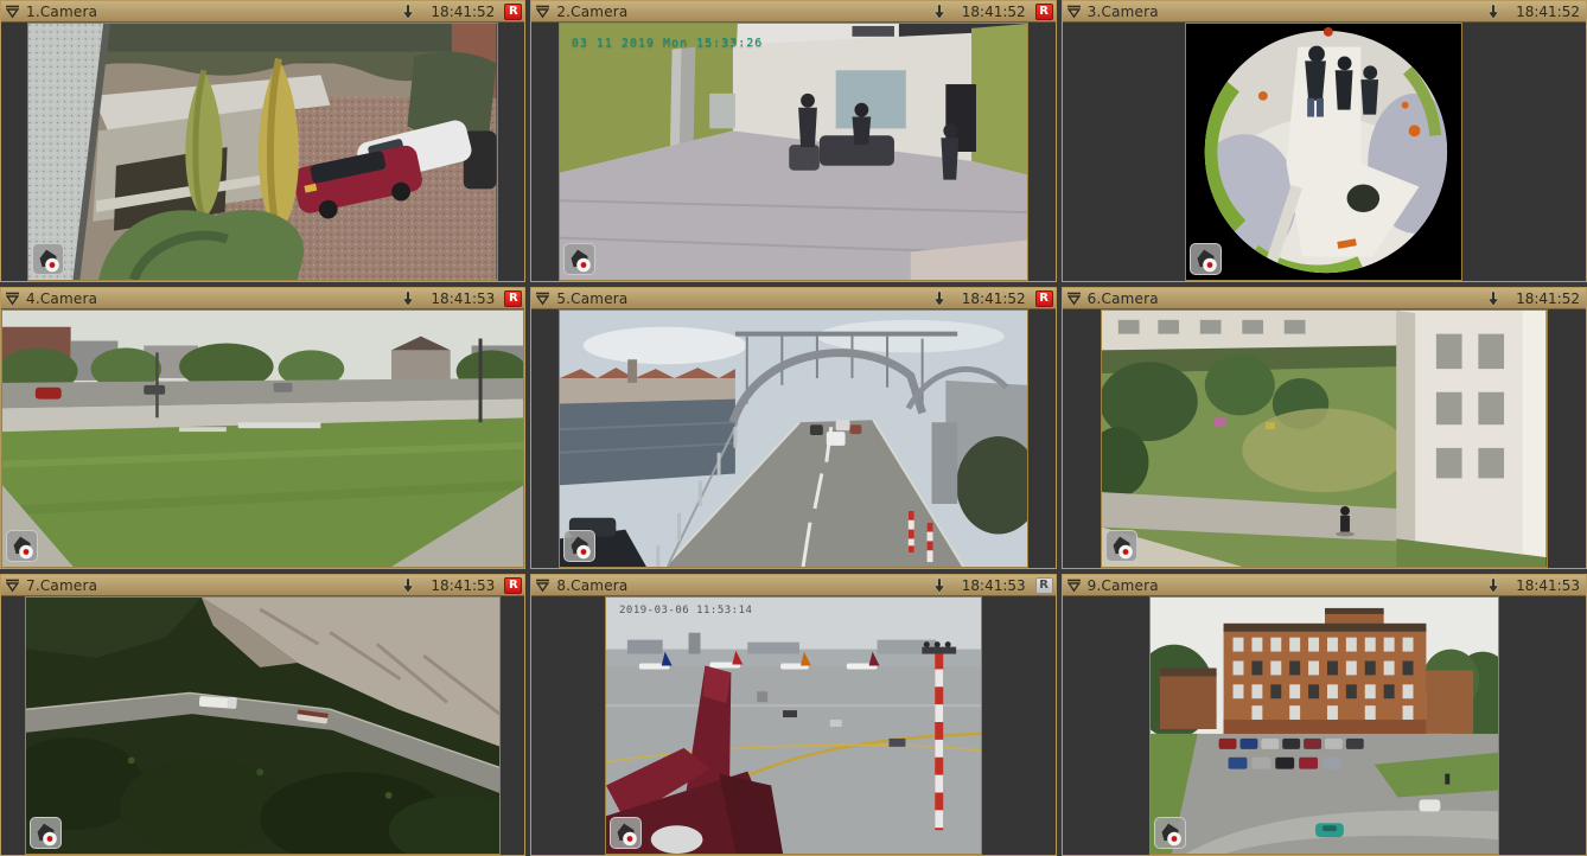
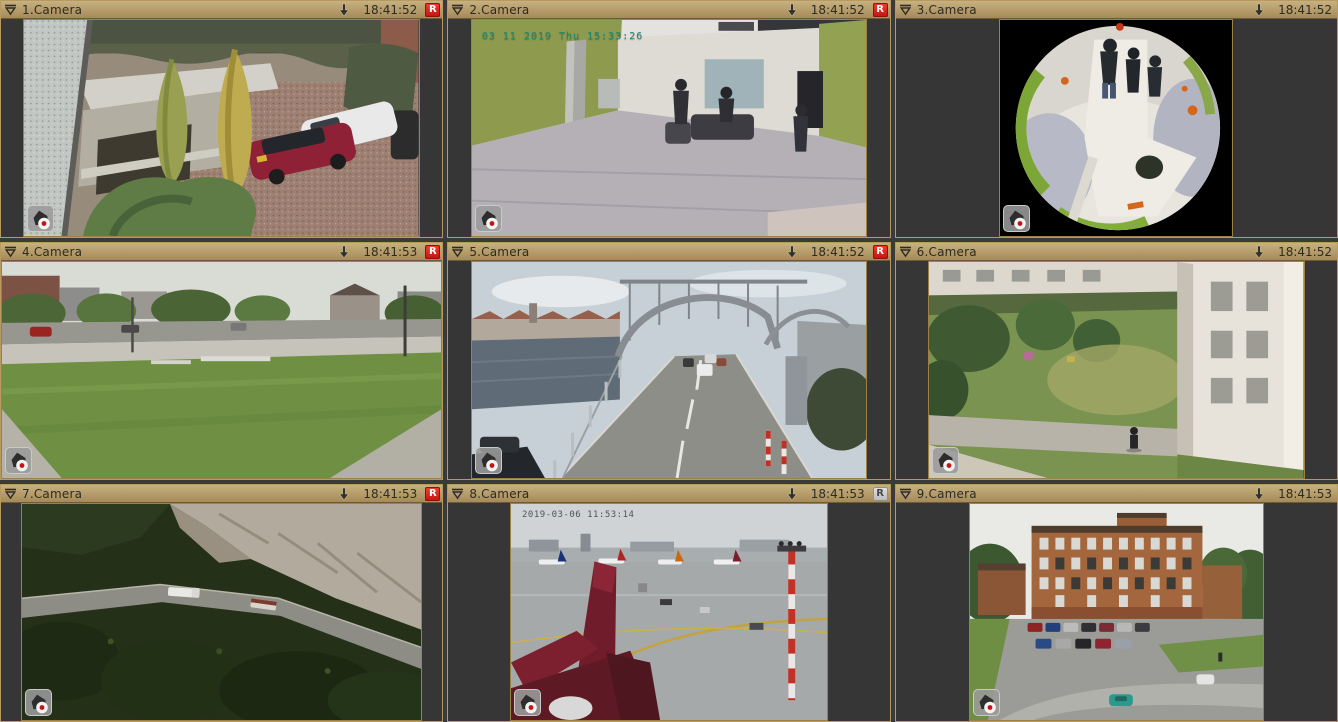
  1.Camera
  18:41:52
  R
  2.Camera
  18:41:52
  R
- 03 11 2019 Mon 15:33:26
+ 03 11 2019 Thu 15:33:26
  3.Camera
  18:41:52
  4.Camera
  18:41:53
  R
  5.Camera
  18:41:52
  R
  6.Camera
  18:41:52
  7.Camera
  18:41:53
  R
  8.Camera
  18:41:53
  R
  2019-03-06 11:53:14
  9.Camera
  18:41:53
